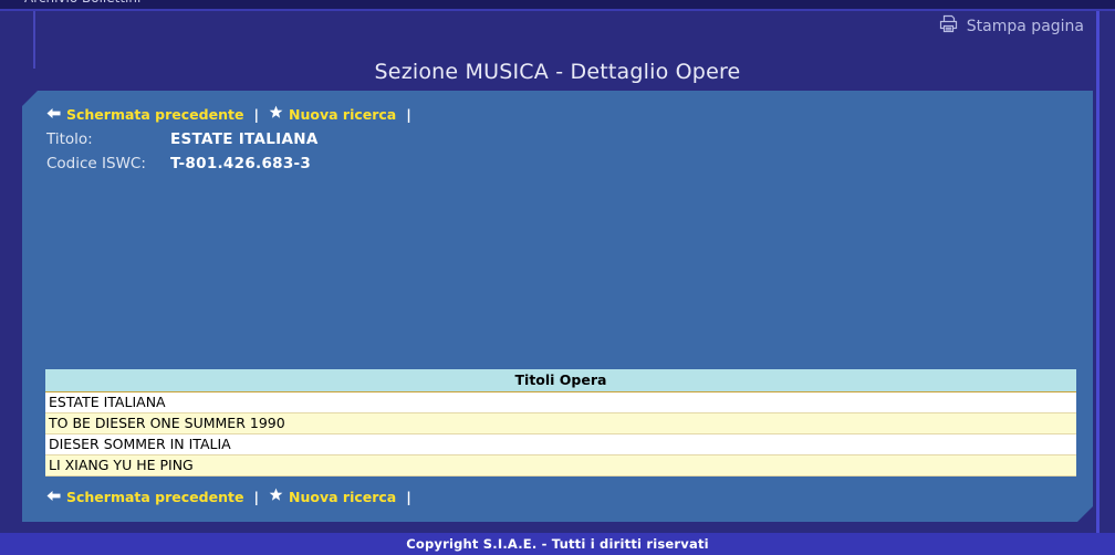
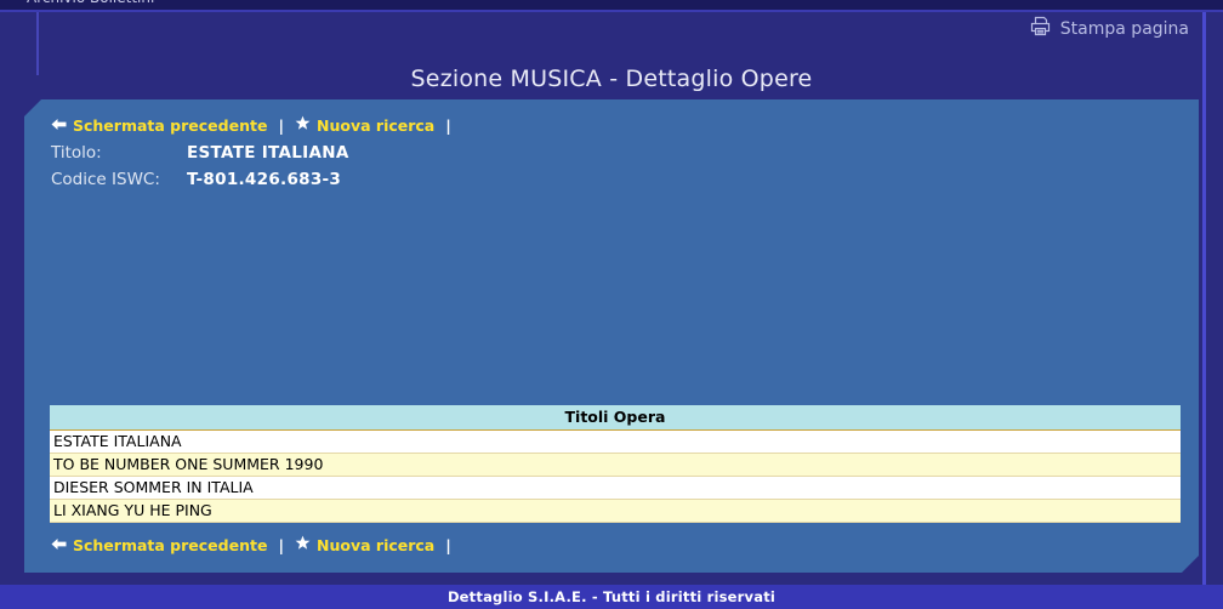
  Stampa pagina
  Sezione MUSICA - Dettaglio Opere
  Schermata precedente
  |
  Nuova ricerca
  |
  Titolo: ESTATE ITALIANA
  Codice ISWC: T-801.426.683-3
  Titoli Opera
  ESTATE ITALIANA
- TO BE DIESER ONE SUMMER 1990
+ TO BE NUMBER ONE SUMMER 1990
  DIESER SOMMER IN ITALIA
  LI XIANG YU HE PING
  Schermata precedente
  |
  Nuova ricerca
  |
- Copyright S.I.A.E. - Tutti i diritti riservati
+ Dettaglio S.I.A.E. - Tutti i diritti riservati
